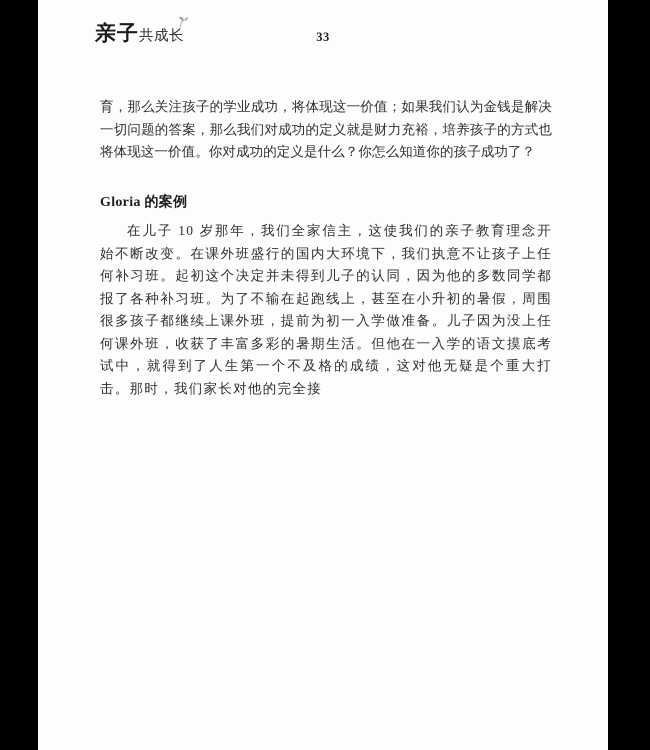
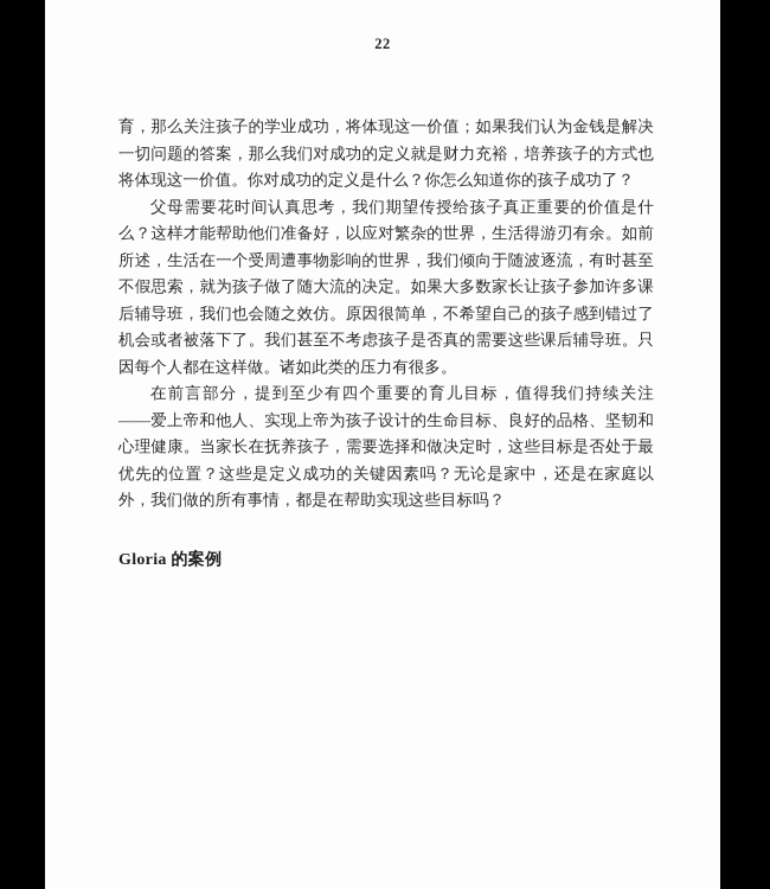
- 亲子
- 共成长
- 33
+ 22
  育，那么关注孩子的学业成功，将体现这一价值；如果我们认为金钱是解决一切问题的答案，那么我们对成功的定义就是财力充裕，培养孩子的方式也将体现这一价值。你对成功的定义是什么？你怎么知道你的孩子成功了？
+ 父母需要花时间认真思考，我们期望传授给孩子真正重要的价值是什么？这样才能帮助他们准备好，以应对繁杂的世界，生活得游刃有余。如前所述，生活在一个受周遭事物影响的世界，我们倾向于随波逐流，有时甚至不假思索，就为孩子做了随大流的决定。如果大多数家长让孩子参加许多课后辅导班，我们也会随之效仿。原因很简单，不希望自己的孩子感到错过了机会或者被落下了。我们甚至不考虑孩子是否真的需要这些课后辅导班。只因每个人都在这样做。诸如此类的压力有很多。
+ 在前言部分，提到至少有四个重要的育儿目标，值得我们持续关注 ——爱上帝和他人、实现上帝为孩子设计的生命目标、良好的品格、坚韧和心理健康。当家长在抚养孩子，需要选择和做决定时，这些目标是否处于最优先的位置？这些是定义成功的关键因素吗？无论是家中，还是在家庭以外，我们做的所有事情，都是在帮助实现这些目标吗？
  Gloria 的案例
- 在儿子 10 岁那年，我们全家信主，这使我们的亲子教育理念开始不断改变。在课外班盛行的国内大环境下，我们执意不让孩子上任何补习班。起初这个决定并未得到儿子的认同，因为他的多数同学都报了各种补习班。为了不输在起跑线上，甚至在小升初的暑假，周围很多孩子都继续上课外班，提前为初一入学做准备。儿子因为没上任何课外班，收获了丰富多彩的暑期生活。但他在一入学的语文摸底考试中，就得到了人生第一个不及格的成绩，这对他无疑是个重大打击。那时，我们家长对他的完全接
